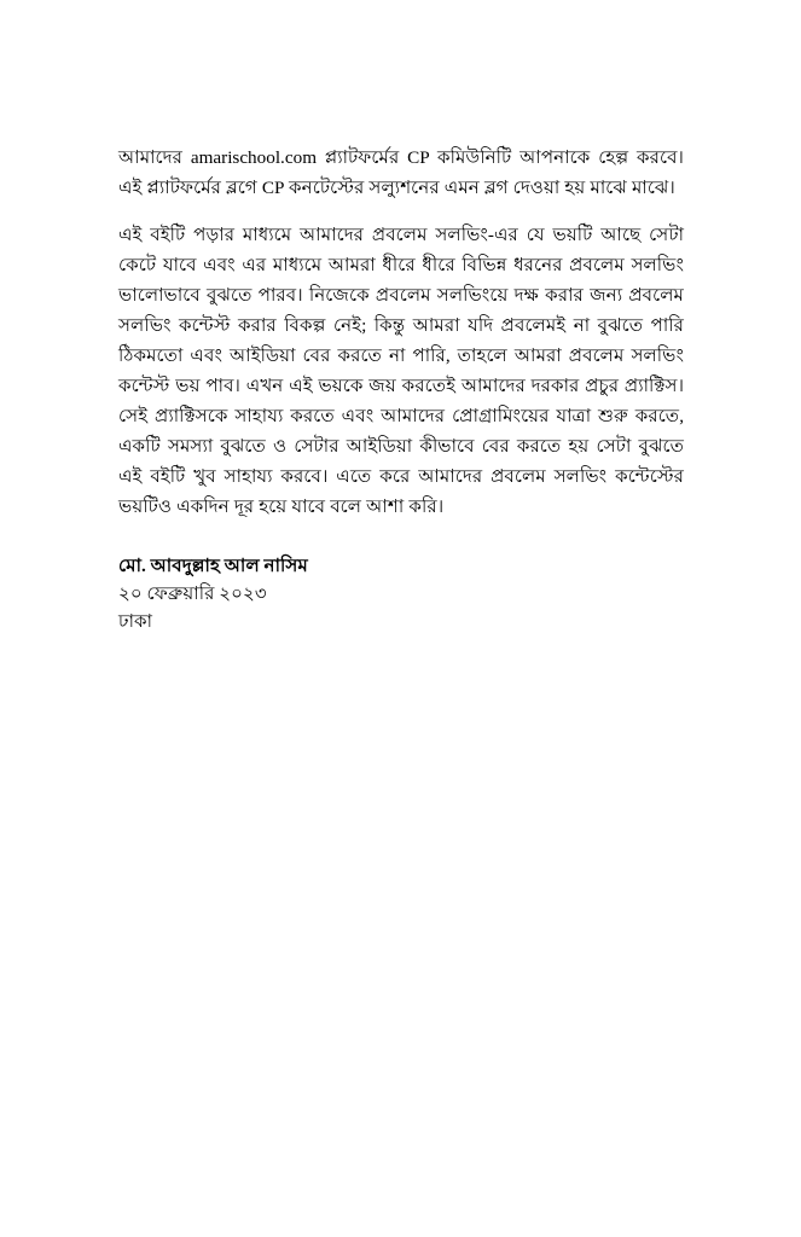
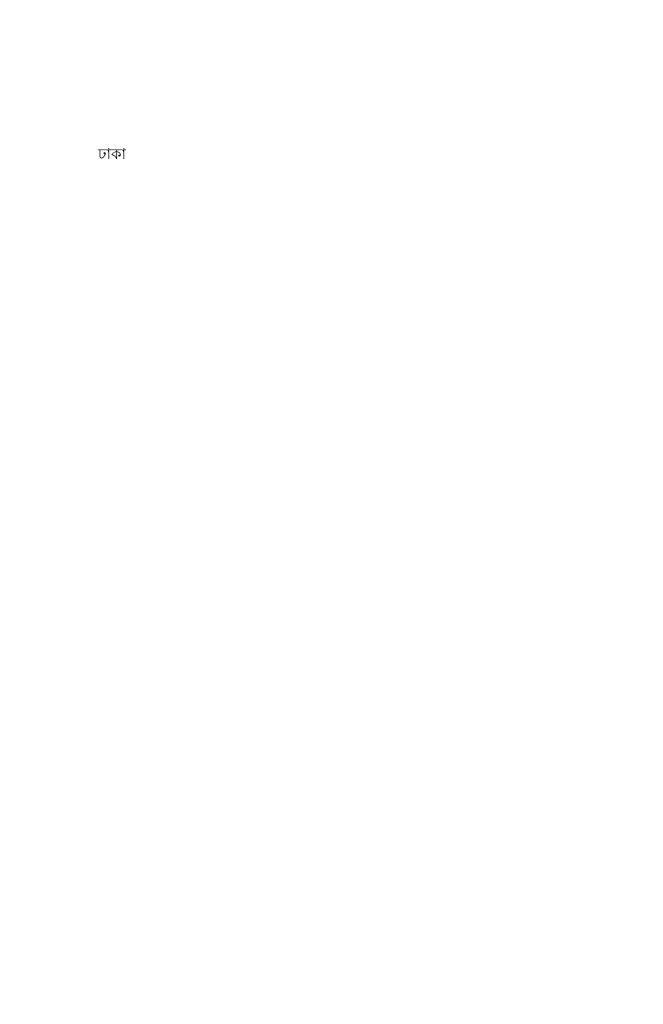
- আমাদের amarischool.com প্ল্যাটফর্মের CP কমিউনিটি আপনাকে হেল্প করবে। এই প্ল্যাটফর্মের ব্লগে CP কনটেস্টের সল্যুশনের এমন ব্লগ দেওয়া হয় মাঝে মাঝে।
- এই বইটি পড়ার মাধ্যমে আমাদের প্রবলেম সলভিং-এর যে ভয়টি আছে সেটা কেটে যাবে এবং এর মাধ্যমে আমরা ধীরে ধীরে বিভিন্ন ধরনের প্রবলেম সলভিং ভালোভাবে বুঝতে পারব। নিজেকে প্রবলেম সলভিংয়ে দক্ষ করার জন্য প্রবলেম সলভিং কন্টেস্ট করার বিকল্প নেই; কিন্তু আমরা যদি প্রবলেমই না বুঝতে পারি ঠিকমতো এবং আইডিয়া বের করতে না পারি, তাহলে আমরা প্রবলেম সলভিং কন্টেস্ট ভয় পাব। এখন এই ভয়কে জয় করতেই আমাদের দরকার প্রচুর প্র্যাক্টিস। সেই প্র্যাক্টিসকে সাহায্য করতে এবং আমাদের প্রোগ্রামিংয়ের যাত্রা শুরু করতে, একটি সমস্যা বুঝতে ও সেটার আইডিয়া কীভাবে বের করতে হয় সেটা বুঝতে এই বইটি খুব সাহায্য করবে। এতে করে আমাদের প্রবলেম সলভিং কন্টেস্টের ভয়টিও একদিন দূর হয়ে যাবে বলে আশা করি।
- মো. আবদুল্লাহ আল নাসিম
- ২০ ফেব্রুয়ারি ২০২৩
  ঢাকা
